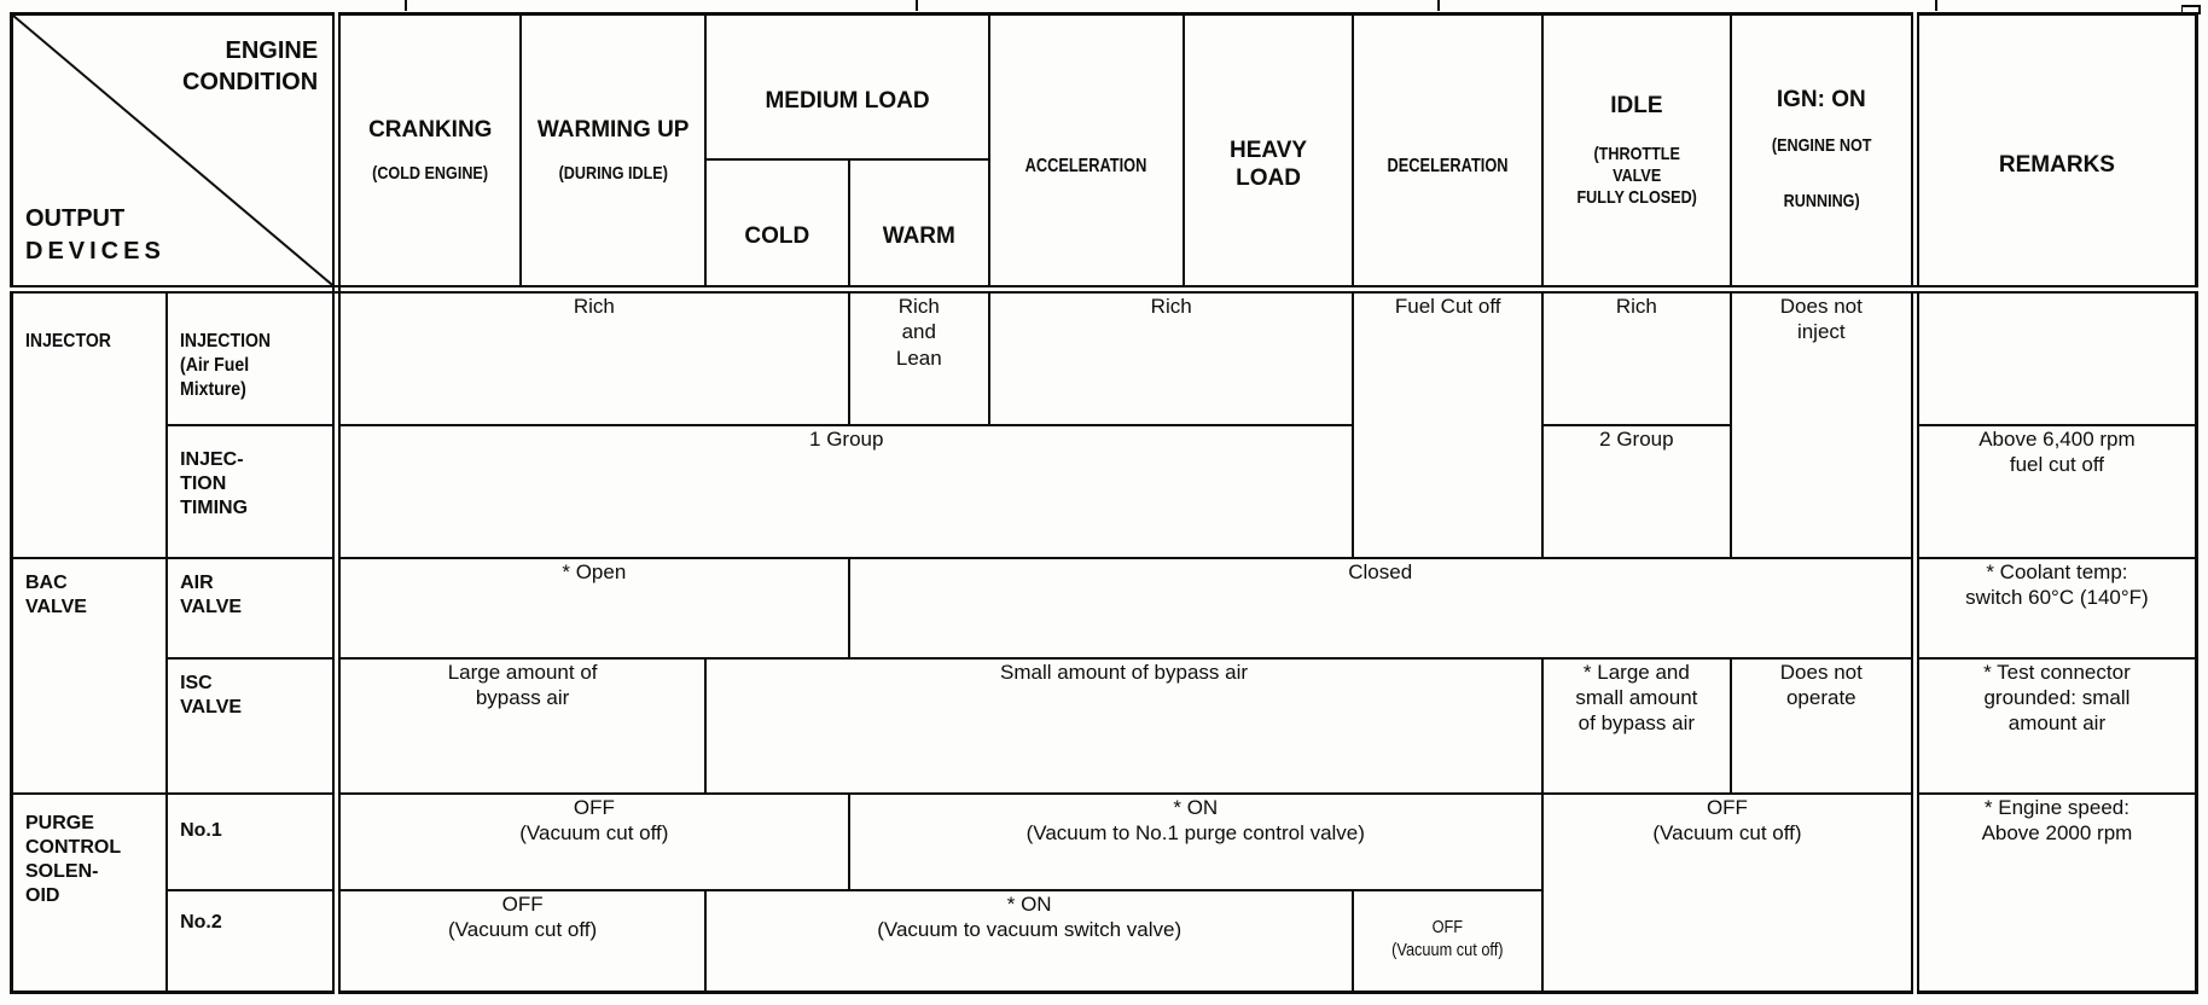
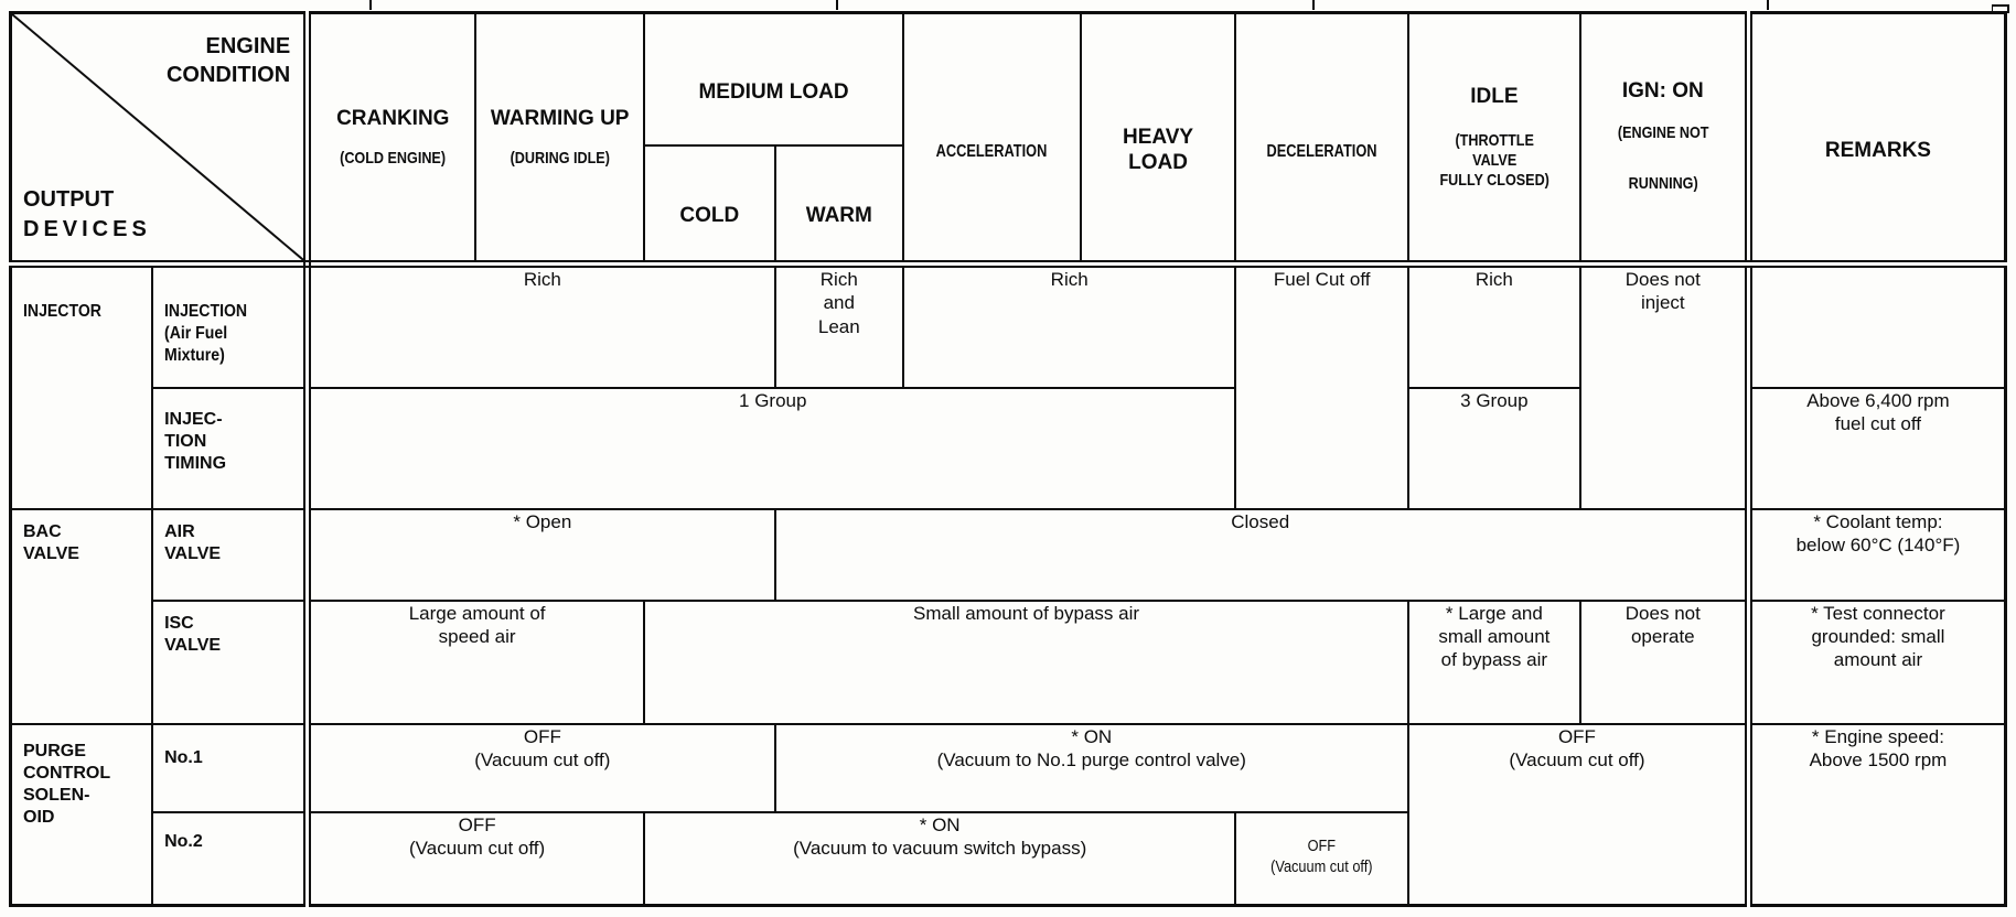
  ENGINE CONDITION OUTPUTDEVICES	CRANKING (COLD ENGINE)	WARMING UP (DURING IDLE)	MEDIUM LOAD	ACCELERATION	HEAVY LOAD	DECELERATION	IDLE (THROTTLE VALVE FULLY CLOSED)	IGN: ON (ENGINE NOT RUNNING)	REMARKS
  COLD	WARM
  INJECTOR	INJECTION (Air Fuel Mixture)	Rich	Rich and Lean	Rich	Fuel Cut off	Rich	Does not inject
- INJEC- TION TIMING	1 Group	2 Group	Above 6,400 rpm fuel cut off
+ INJEC- TION TIMING	1 Group	3 Group	Above 6,400 rpm fuel cut off
- BAC VALVE	AIR VALVE	* Open	Closed	* Coolant temp: switch 60°C (140°F)
+ BAC VALVE	AIR VALVE	* Open	Closed	* Coolant temp: below 60°C (140°F)
- ISC VALVE	Large amount of bypass air	Small amount of bypass air	* Large and small amount of bypass air	Does not operate	* Test connector grounded: small amount air
+ ISC VALVE	Large amount of speed air	Small amount of bypass air	* Large and small amount of bypass air	Does not operate	* Test connector grounded: small amount air
- PURGE CONTROL SOLEN- OID	No.1	OFF (Vacuum cut off)	* ON (Vacuum to No.1 purge control valve)	OFF (Vacuum cut off)	* Engine speed: Above 2000 rpm
+ PURGE CONTROL SOLEN- OID	No.1	OFF (Vacuum cut off)	* ON (Vacuum to No.1 purge control valve)	OFF (Vacuum cut off)	* Engine speed: Above 1500 rpm
- No.2	OFF (Vacuum cut off)	* ON (Vacuum to vacuum switch valve)	OFF (Vacuum cut off)
+ No.2	OFF (Vacuum cut off)	* ON (Vacuum to vacuum switch bypass)	OFF (Vacuum cut off)
